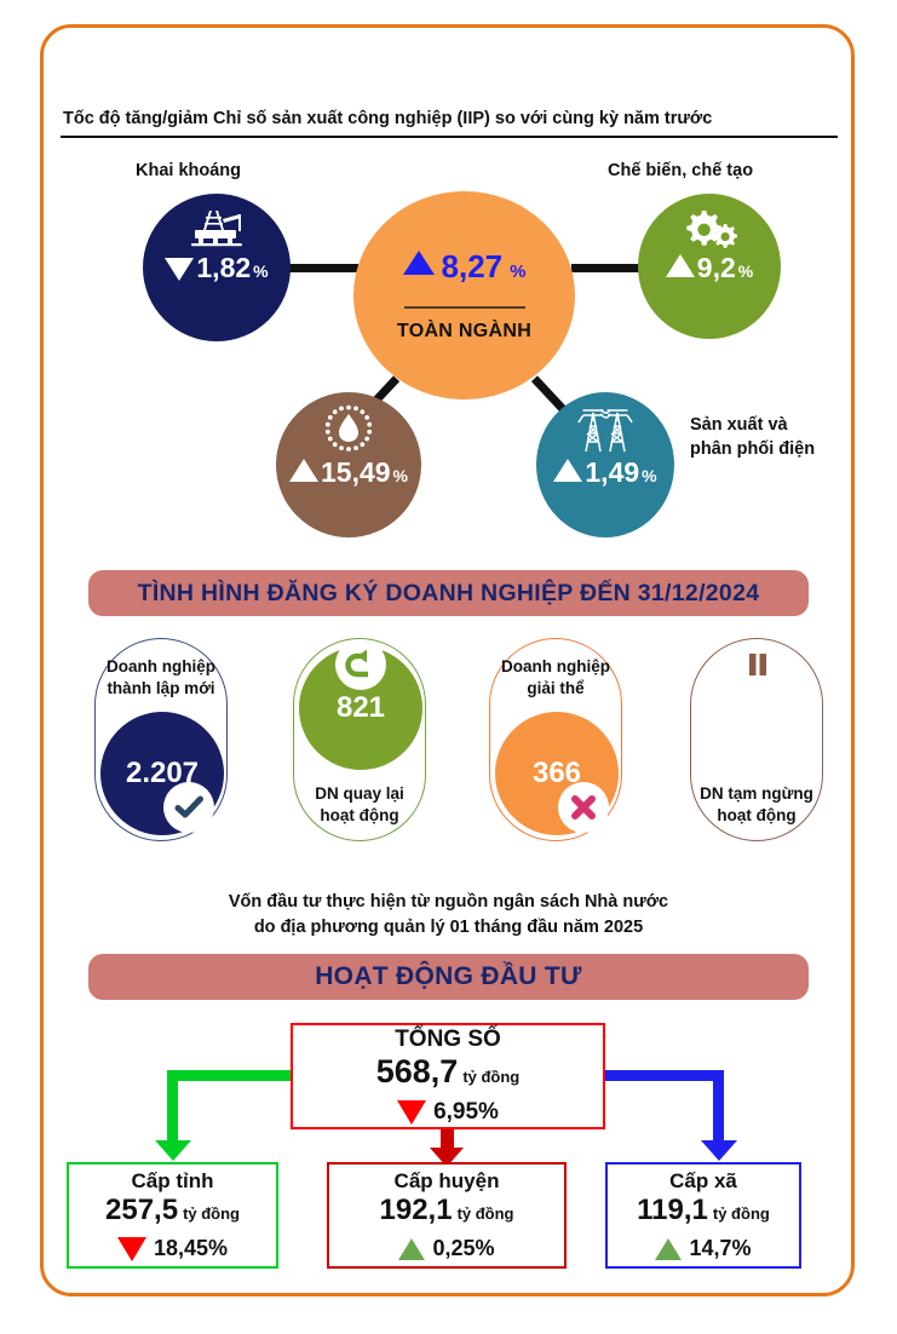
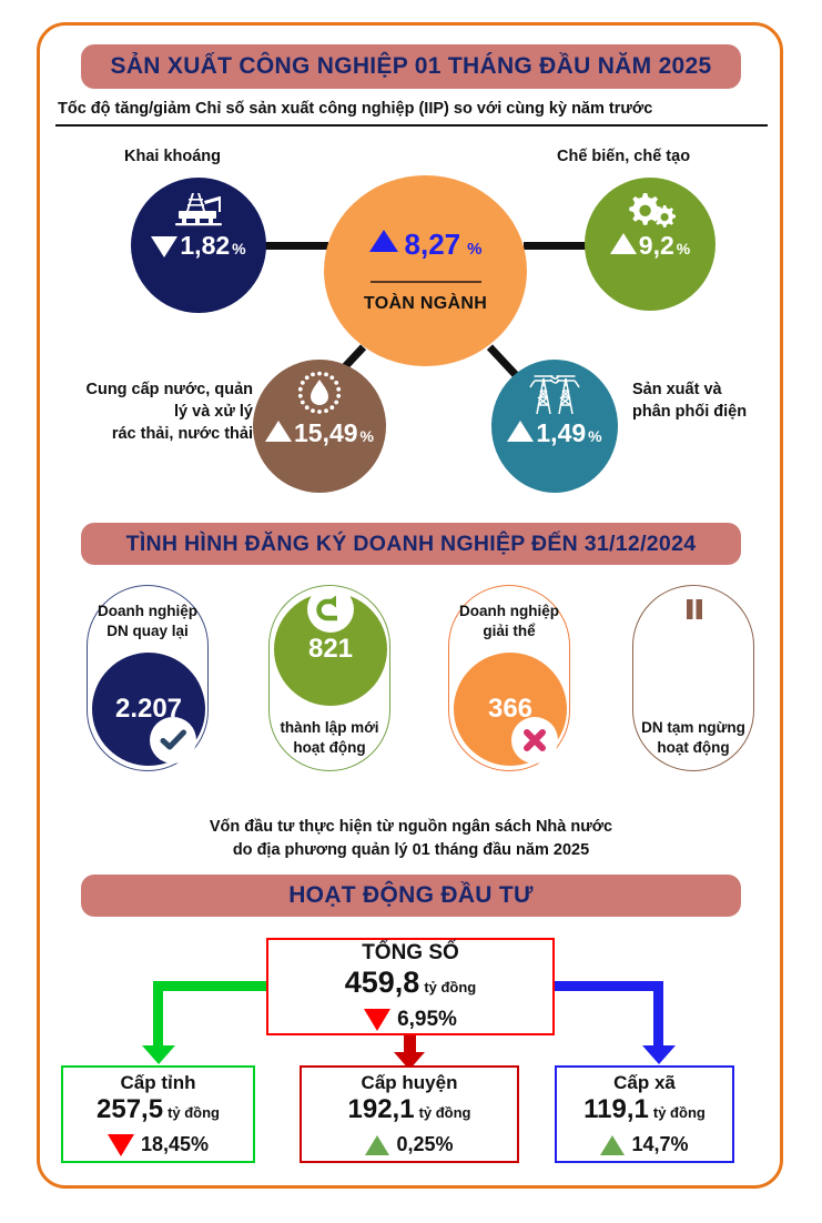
+ SẢN XUẤT CÔNG NGHIỆP 01 THÁNG ĐẦU NĂM 2025
  Tốc độ tăng/giảm Chỉ số sản xuất công nghiệp (IIP) so với cùng kỳ năm trước
  Khai khoáng
  Chế biến, chế tạo
+ Cung cấp nước, quản
+ lý và xử lý
+ rác thải, nước thải
  Sản xuất và
  phân phối điện
  1,82
  %
  9,2
  %
  15,49
  %
  1,49
  %
  8,27
  %
  TOÀN NGÀNH
  TÌNH HÌNH ĐĂNG KÝ DOANH NGHIỆP ĐẾN 31/12/2024
  Doanh nghiệp
- thành lập mới
+ DN quay lại
  2.207
  821
- DN quay lại
+ thành lập mới
  hoạt động
  Doanh nghiệp
  giải thể
  366
  DN tạm ngừng
  hoạt động
  Vốn đầu tư thực hiện từ nguồn ngân sách Nhà nước
  do địa phương quản lý 01 tháng đầu năm 2025
  HOẠT ĐỘNG ĐẦU TƯ
  TỔNG SỐ
- 568,7
+ 459,8
  tỷ đồng
  6,95%
  Cấp tỉnh
  257,5
  tỷ đồng
  18,45%
  Cấp huyện
  192,1
  tỷ đồng
  0,25%
  Cấp xã
  119,1
  tỷ đồng
  14,7%
